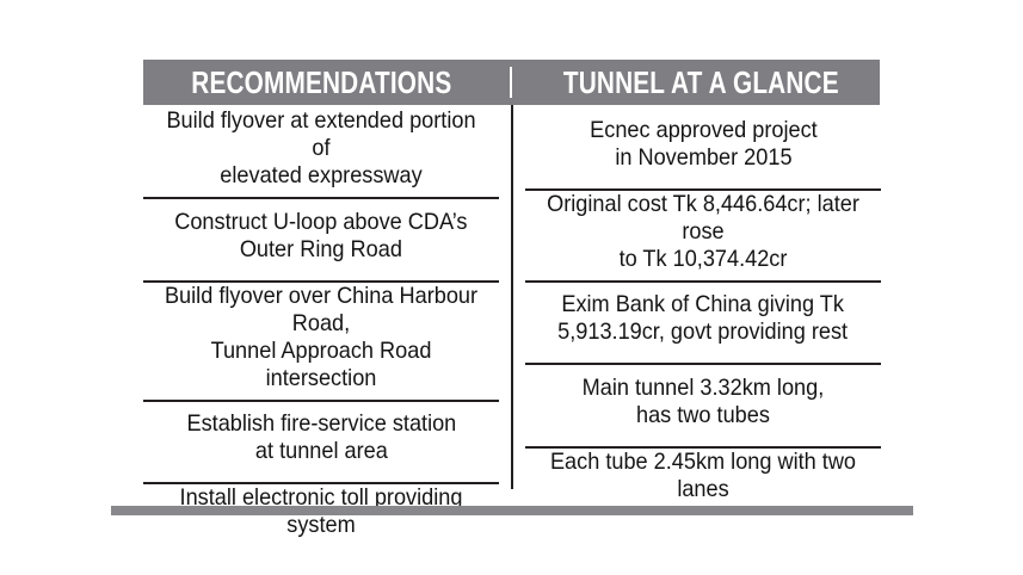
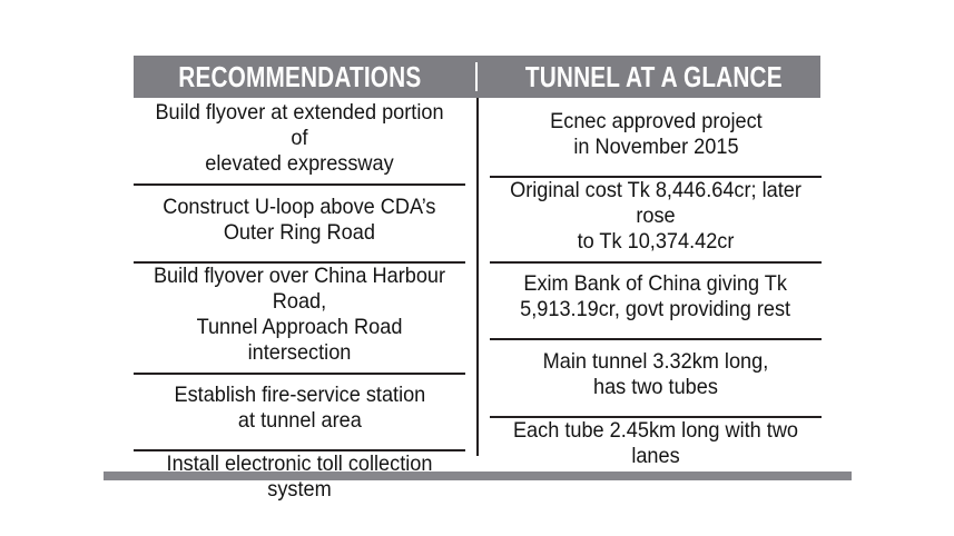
  RECOMMENDATIONS
  TUNNEL AT A GLANCE
  Build flyover at extended portion of
  elevated expressway
  Construct U-loop above CDA’s
  Outer Ring Road
  Build flyover over China Harbour Road,
  Tunnel Approach Road intersection
  Establish fire-service station
  at tunnel area
- Install electronic toll providing system
+ Install electronic toll collection system
  Ecnec approved project
  in November 2015
  Original cost Tk 8,446.64cr; later rose
  to Tk 10,374.42cr
  Exim Bank of China giving Tk
  5,913.19cr, govt providing rest
  Main tunnel 3.32km long,
  has two tubes
  Each tube 2.45km long with two lanes
